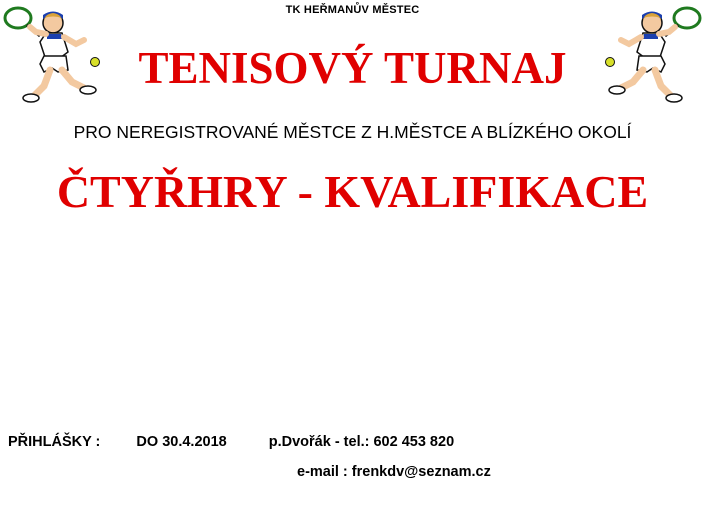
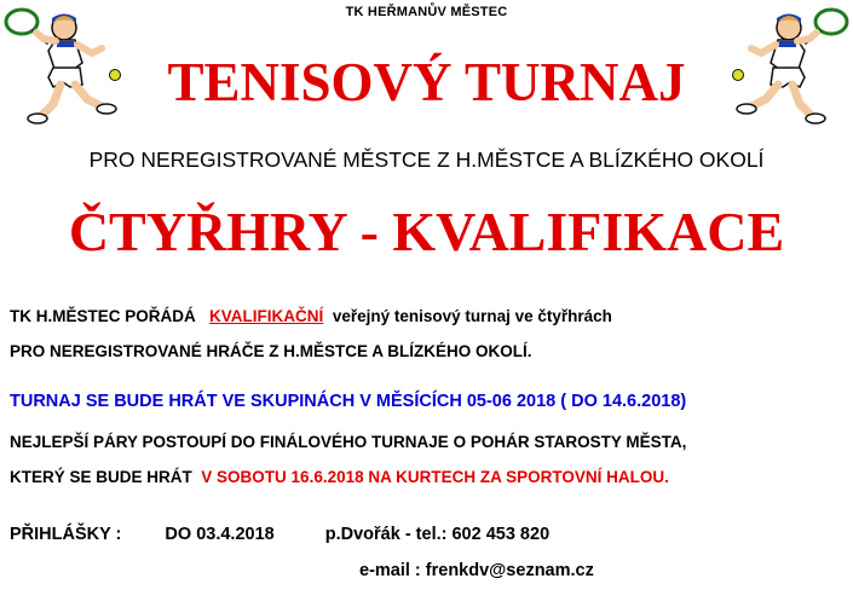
  TK HEŘMANŮV MĚSTEC
  TENISOVÝ TURNAJ
  PRO NEREGISTROVANÉ MĚSTCE Z H.MĚSTCE A BLÍZKÉHO OKOLÍ
  ČTYŘHRY - KVALIFIKACE
+ TK H.MĚSTEC POŘÁDÁ KVALIFIKAČNÍ veřejný tenisový turnaj ve čtyřhrách
+ PRO NEREGISTROVANÉ HRÁČE Z H.MĚSTCE A BLÍZKÉHO OKOLÍ.
+ TURNAJ SE BUDE HRÁT VE SKUPINÁCH V MĚSÍCÍCH 05-06 2018 ( DO 14.6.2018)
+ NEJLEPŠÍ PÁRY POSTOUPÍ DO FINÁLOVÉHO TURNAJE O POHÁR STAROSTY MĚSTA,
+ KTERÝ SE BUDE HRÁT V SOBOTU 16.6.2018 NA KURTECH ZA SPORTOVNÍ HALOU.
- PŘIHLÁŠKY : DO 30.4.2018 p.Dvořák - tel.: 602 453 820
+ PŘIHLÁŠKY : DO 03.4.2018 p.Dvořák - tel.: 602 453 820
  e-mail : frenkdv@seznam.cz
